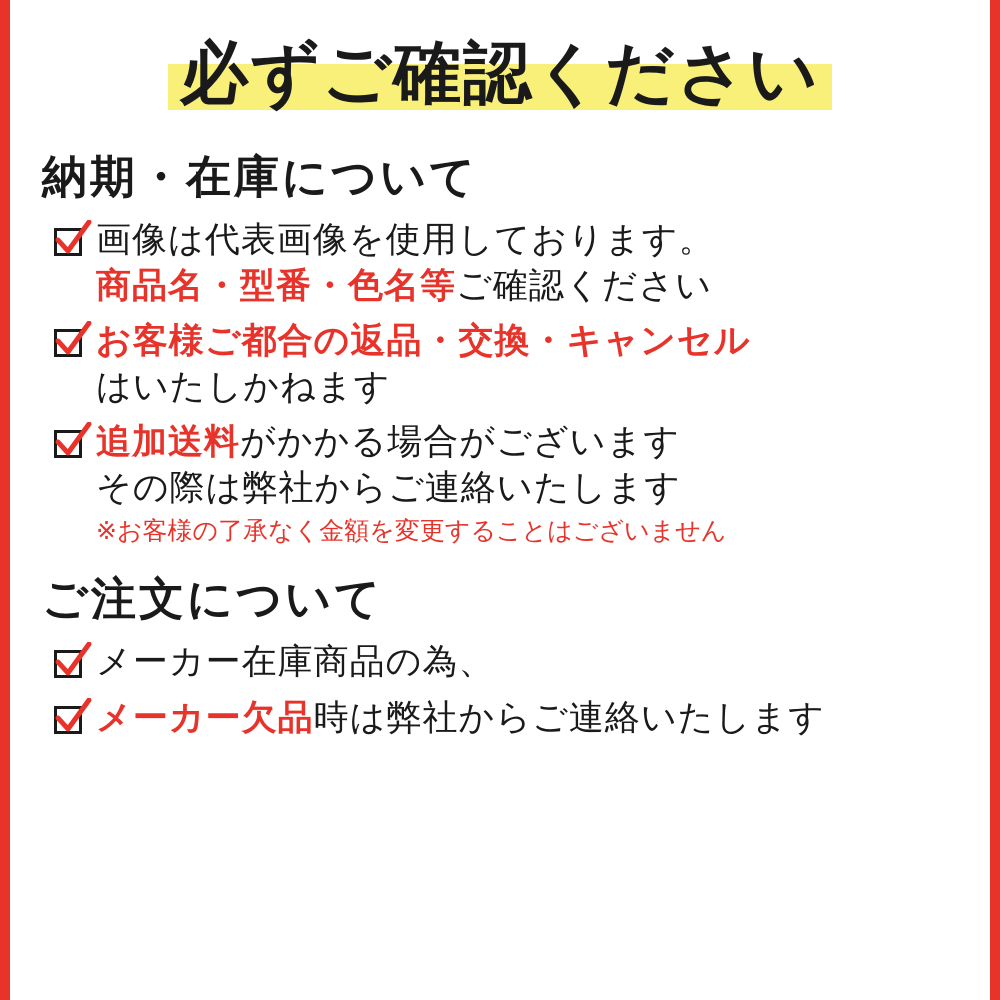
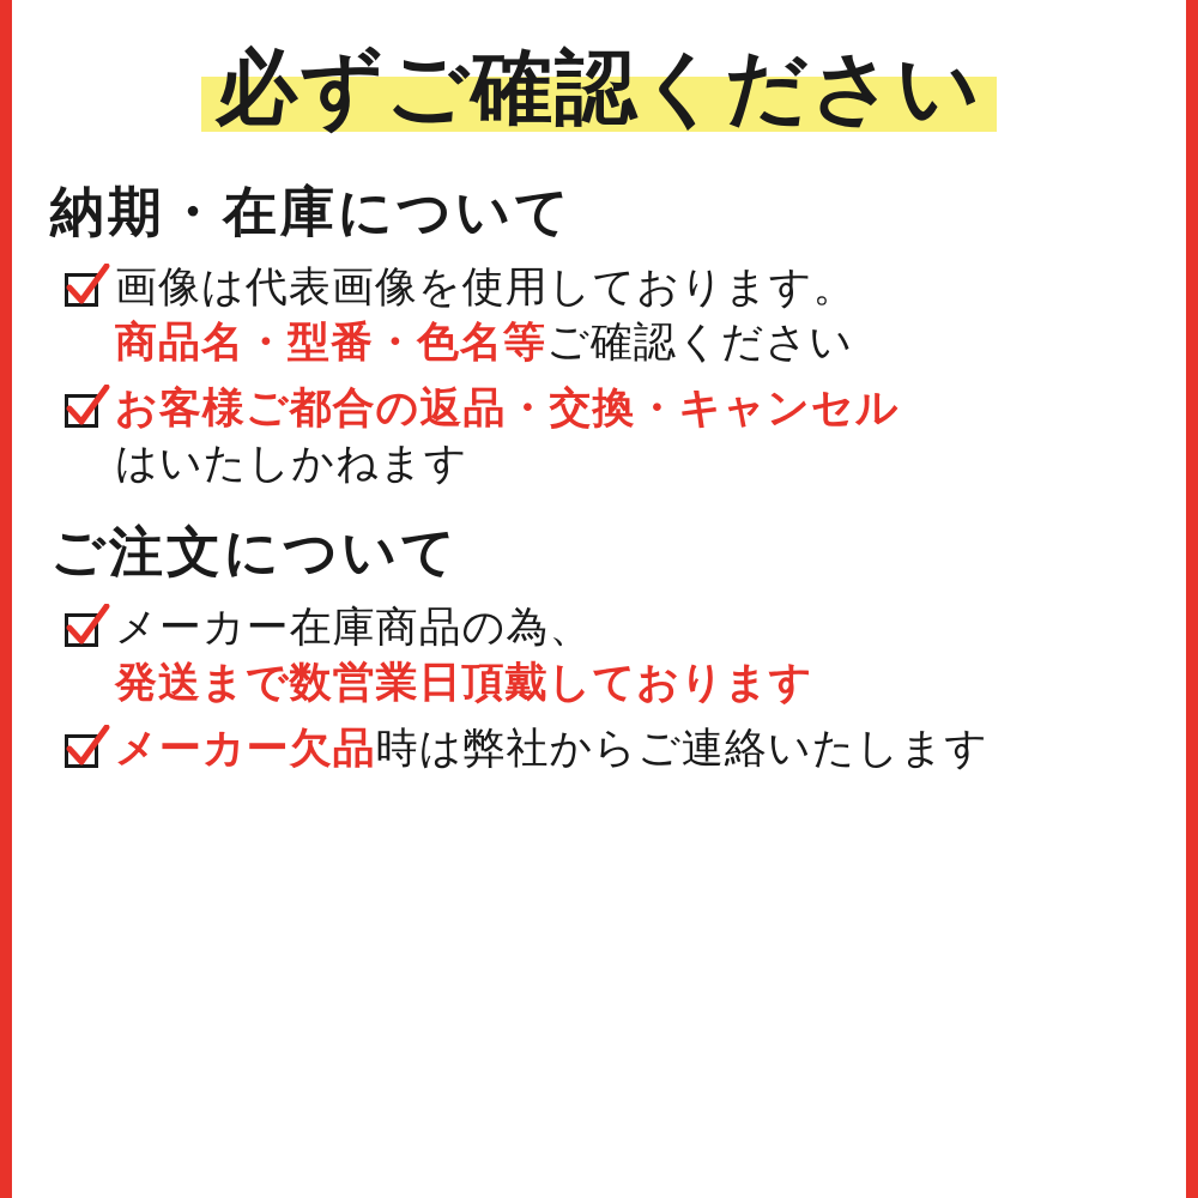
  必ずご確認ください
  納期・在庫について
  画像は代表画像を使用しております。
  商品名・型番・色名等ご確認ください
  お客様ご都合の返品・交換・キャンセル
  はいたしかねます
- 追加送料がかかる場合がございます
- その際は弊社からご連絡いたします
- ※お客様の了承なく金額を変更することはございません
  ご注文について
  メーカー在庫商品の為、
+ 発送まで数営業日頂戴しております
  メーカー欠品時は弊社からご連絡いたします
